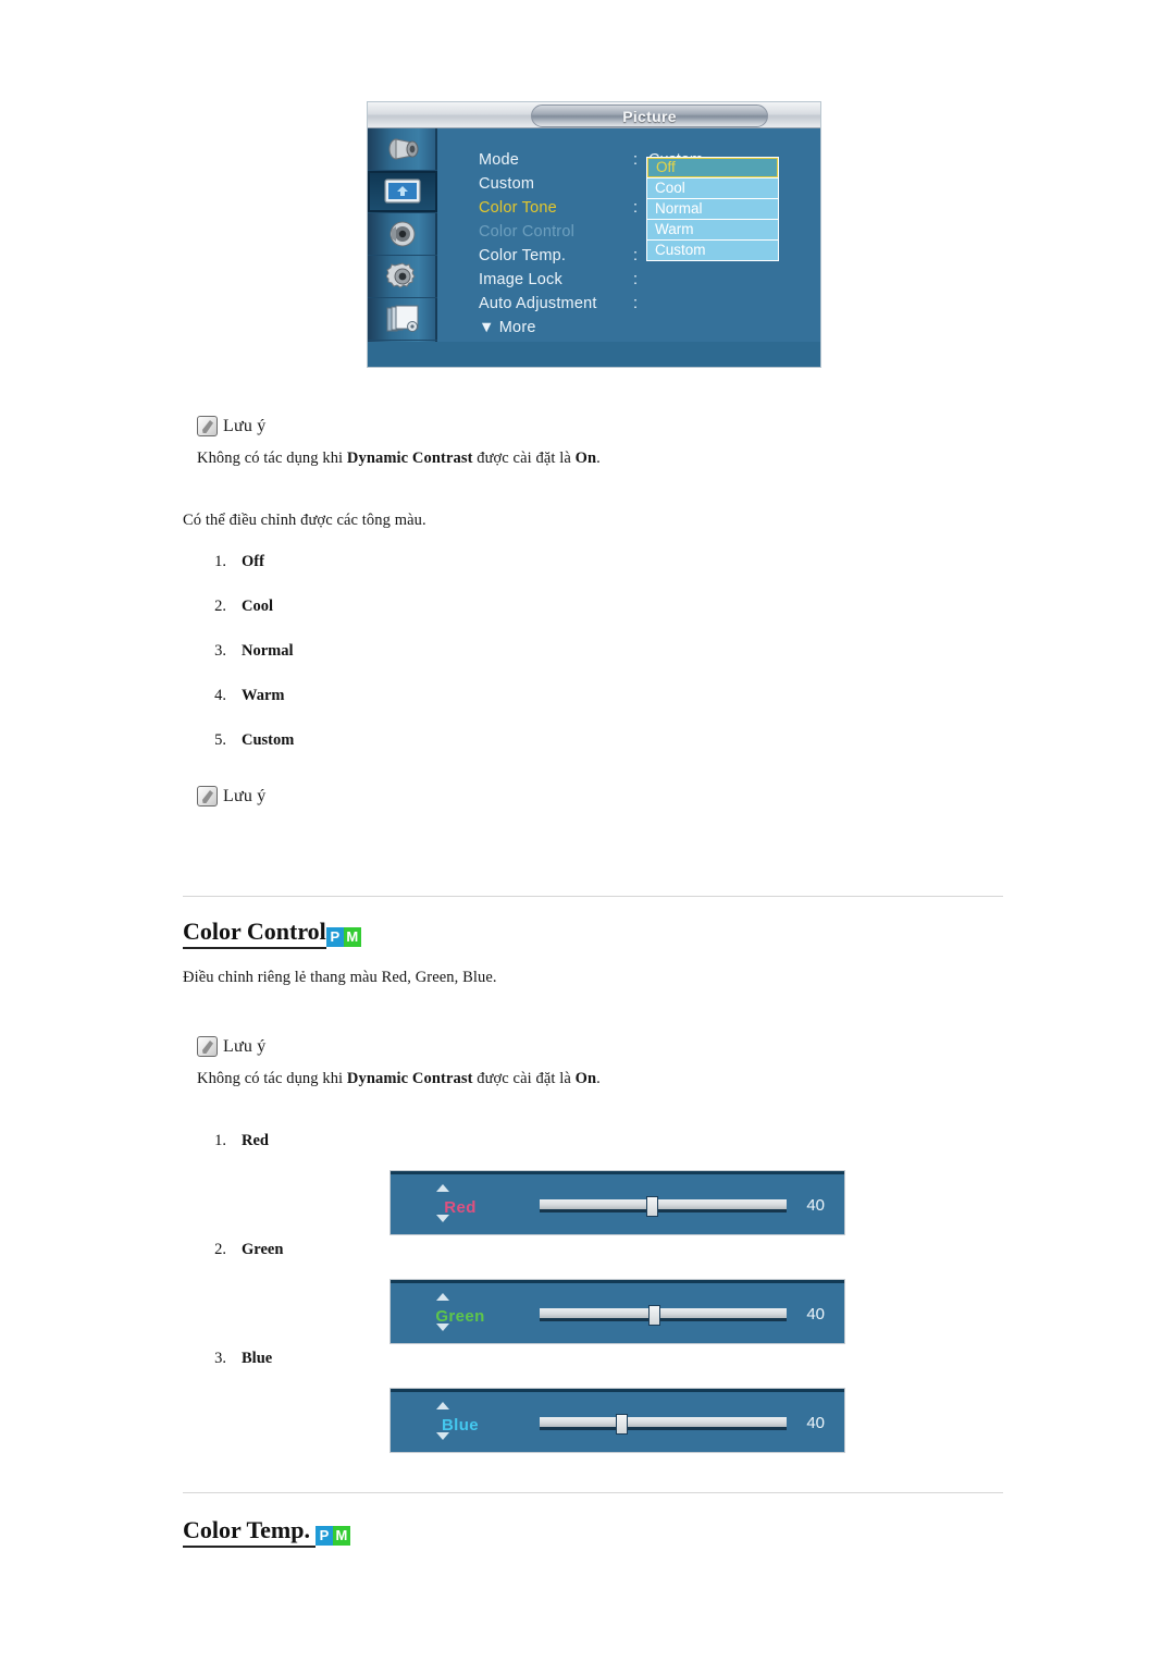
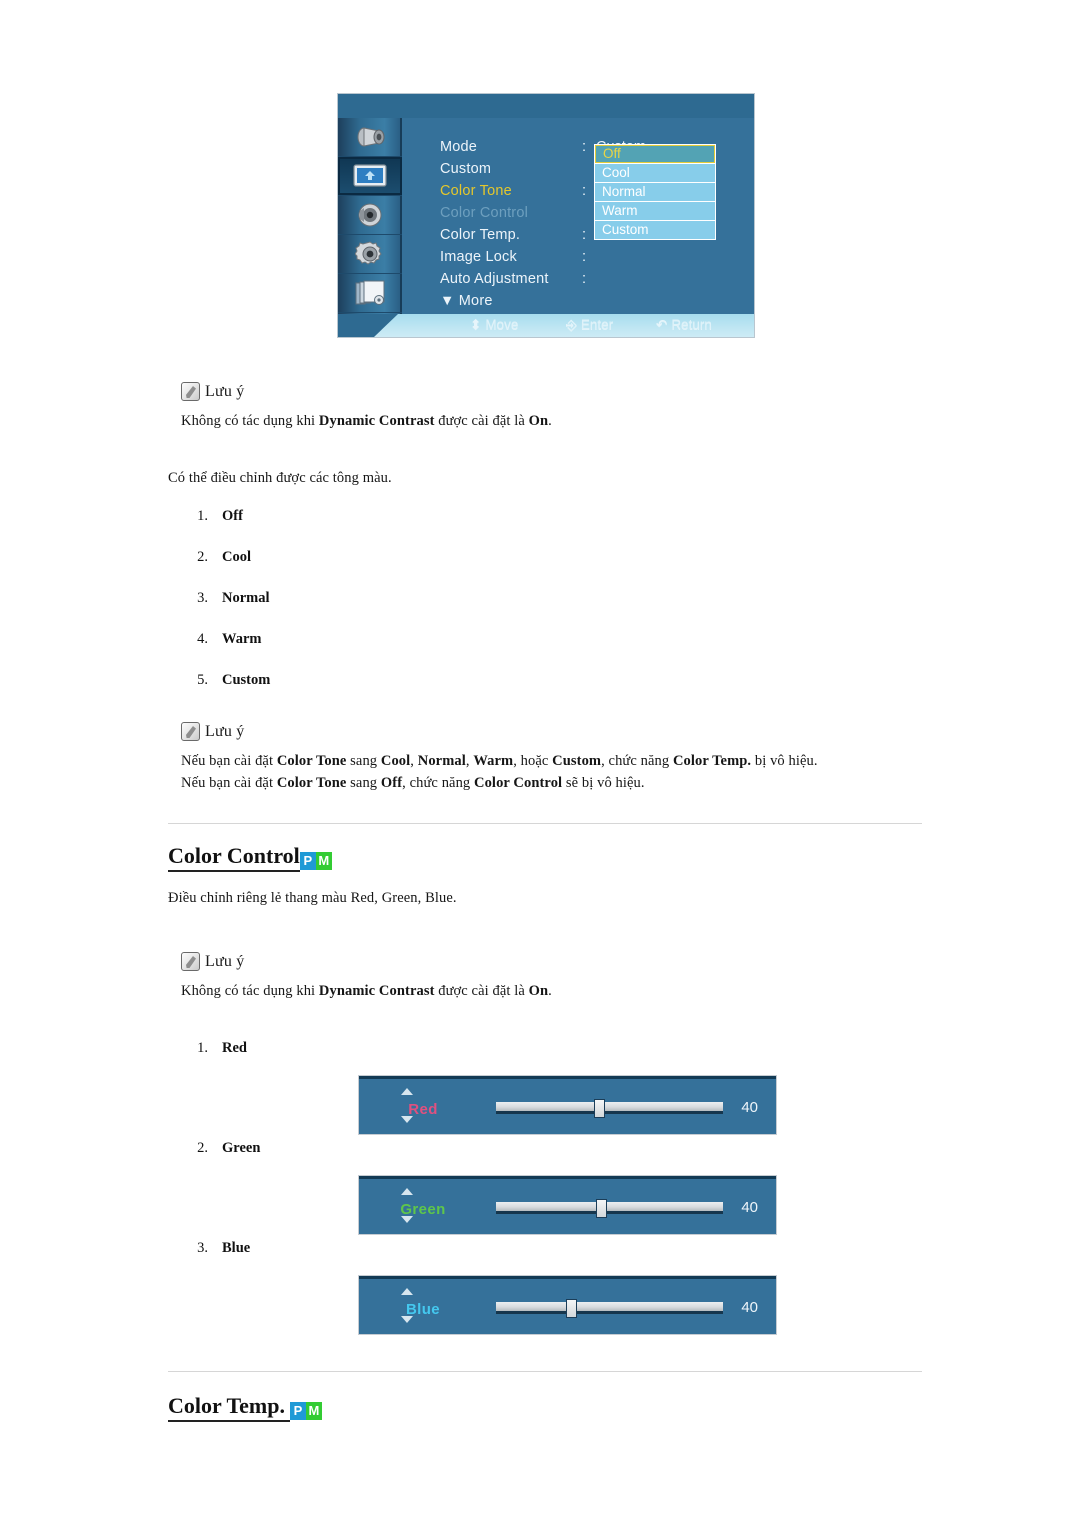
- Picture
  Mode
  :
  Custom
  Color Tone
  :
  Color Control
  Color Temp.
  :
  Image Lock
  :
  Auto Adjustment
  :
  ▼ More
  Off
  Cool
  Normal
  Warm
  Custom
+ ⬍ Move
+ ⎆ Enter
+ ↶ Return
  Lưu ý
  Không có tác dụng khi Dynamic Contrast được cài đặt là On.
  Có thể điều chỉnh được các tông màu.
  1.
  Off
  2.
  Cool
  3.
  Normal
  4.
  Warm
  5.
  Custom
  Lưu ý
+ Nếu bạn cài đặt Color Tone sang Cool, Normal, Warm, hoặc Custom, chức năng Color Temp. bị vô hiệu.
+ Nếu bạn cài đặt Color Tone sang Off, chức năng Color Control sẽ bị vô hiệu.
  Color Control
  P
  M
  Điều chỉnh riêng lẻ thang màu Red, Green, Blue.
  Lưu ý
  Không có tác dụng khi Dynamic Contrast được cài đặt là On.
  1.
  Red
  2.
  Green
  3.
  Blue
  Red
  40
  Green
  40
  Blue
  40
  Color Temp.
  P
  M
